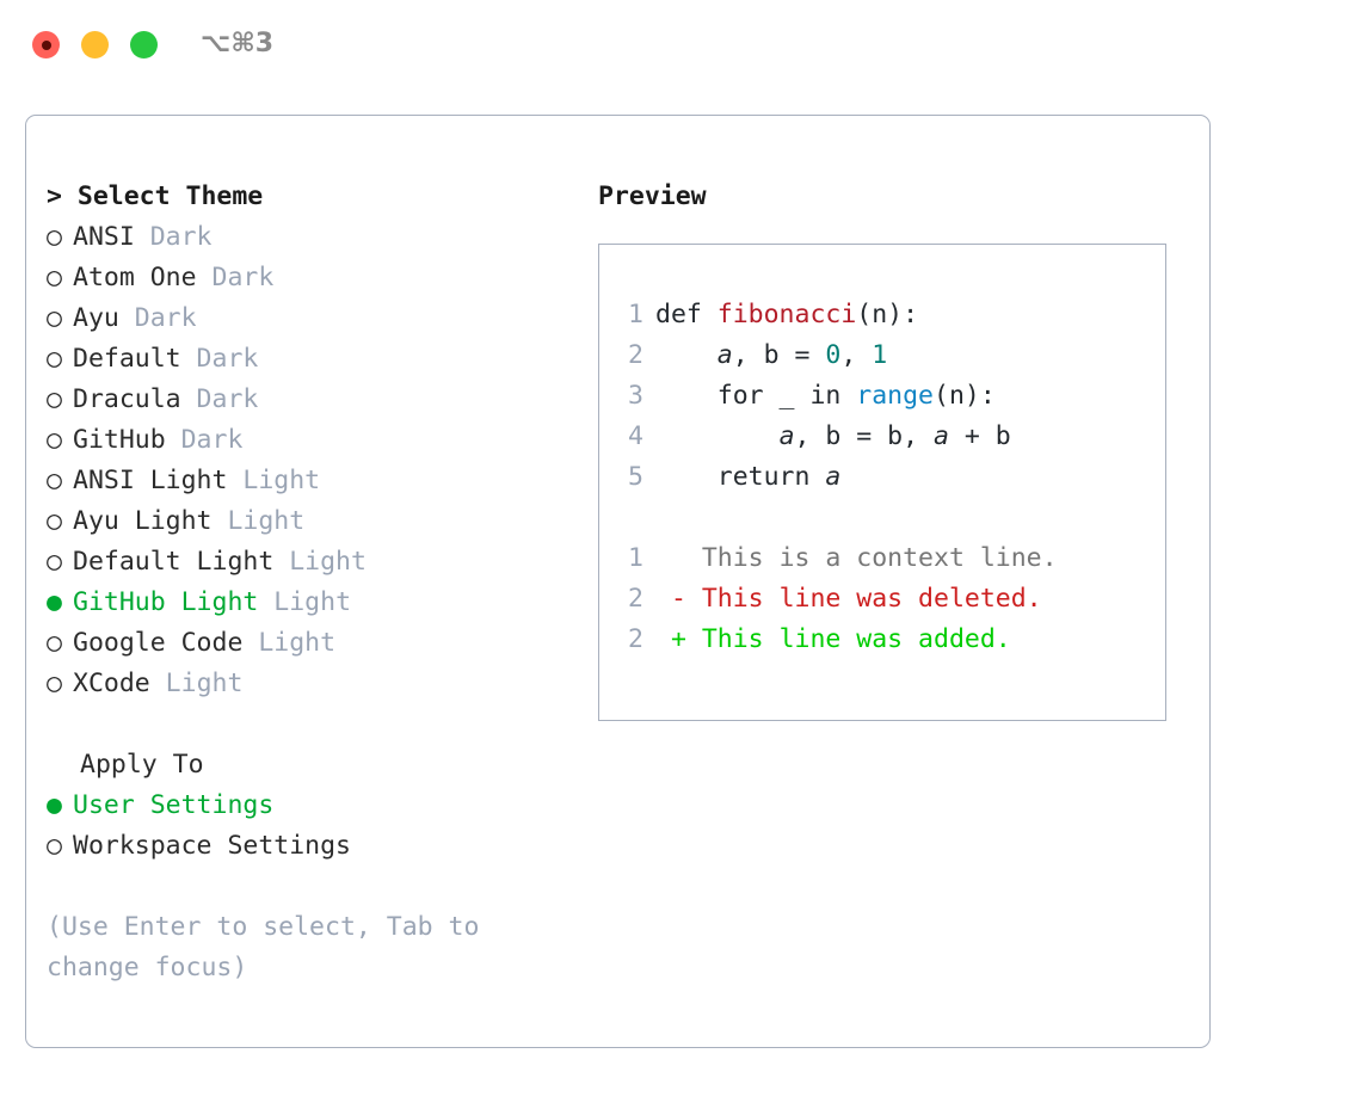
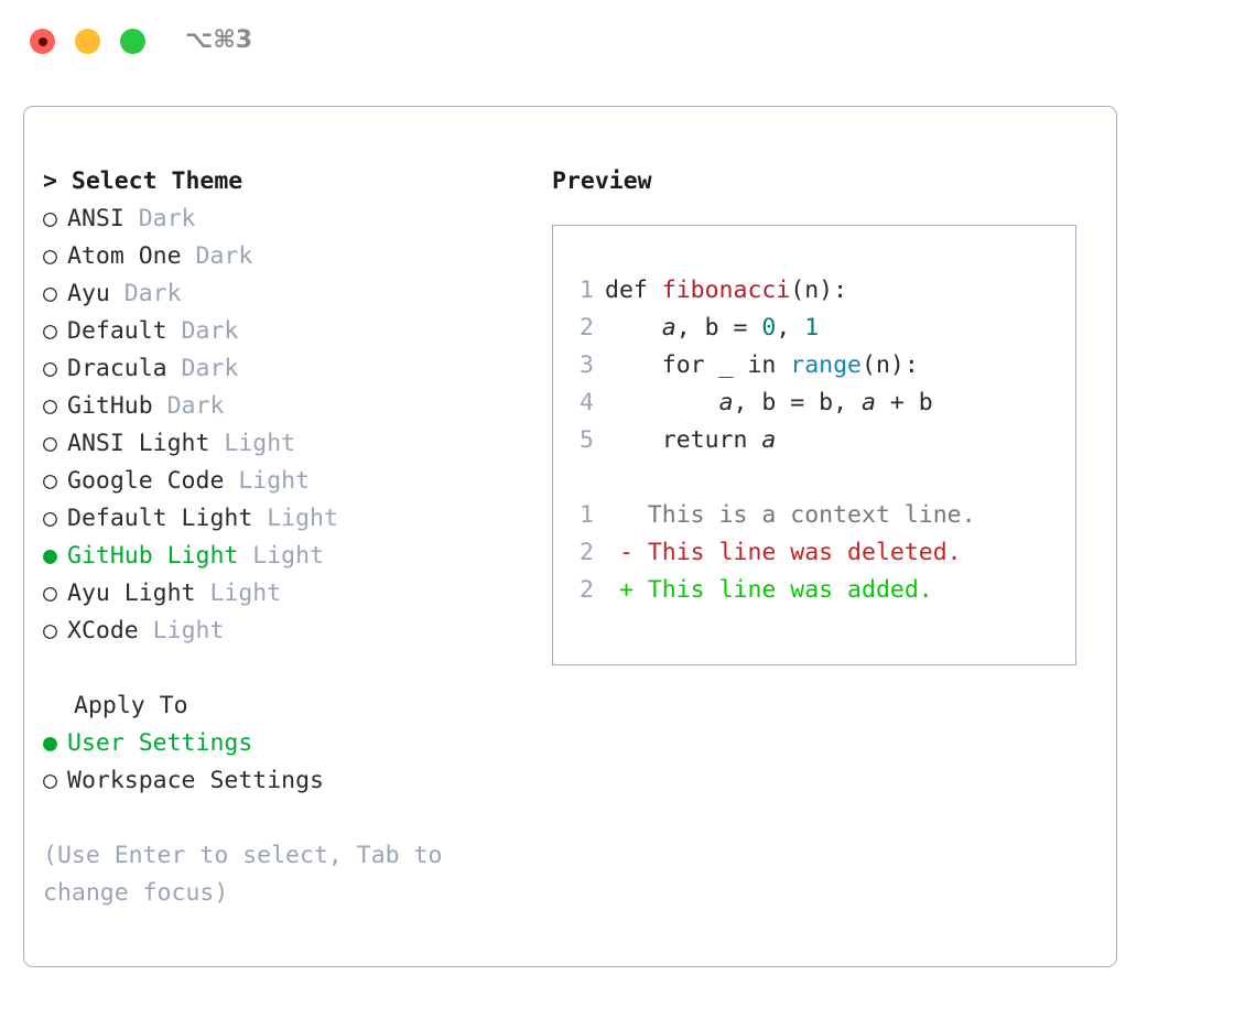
  ⌥⌘3
  > Select Theme
  ○ ANSI Dark
  ○ Atom One Dark
  ○ Ayu Dark
  ○ Default Dark
  ○ Dracula Dark
  ○ GitHub Dark
  ○ ANSI Light Light
- ○ Ayu Light Light
+ ○ Google Code Light
  ○ Default Light Light
  ● GitHub Light Light
- ○ Google Code Light
+ ○ Ayu Light Light
  ○ XCode Light
  Apply To
  ● User Settings
  ○ Workspace Settings
  (Use Enter to select, Tab to change focus)
  Preview
  1 def fibonacci(n):
  2 a, b = 0, 1
  3 for _ in range(n):
  4 a, b = b, a + b
  5 return a
  1 This is a context line.
  2 - This line was deleted.
  2 + This line was added.
